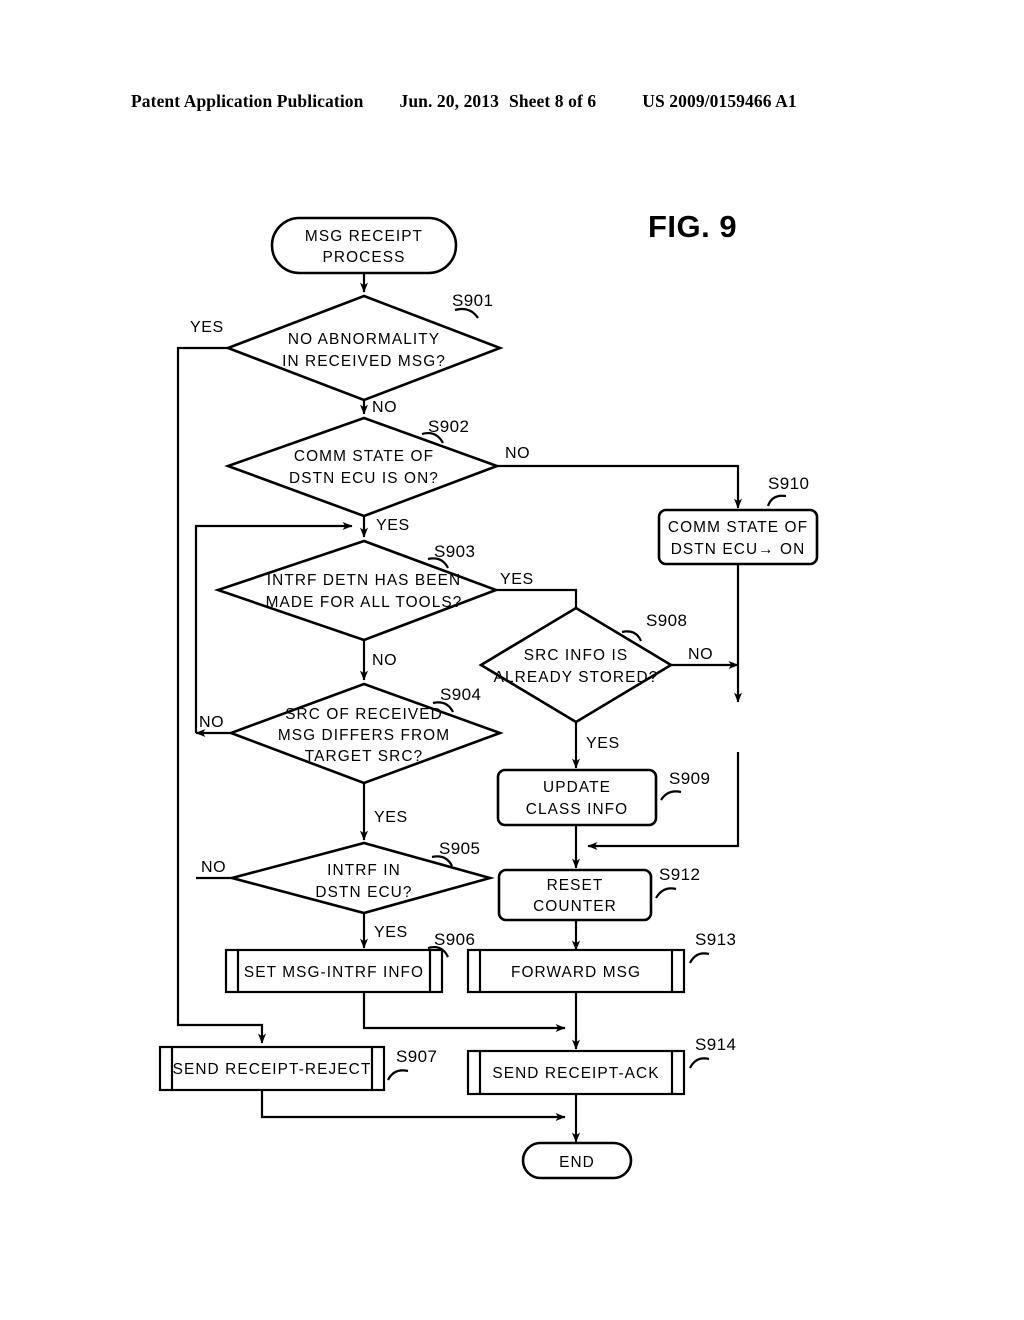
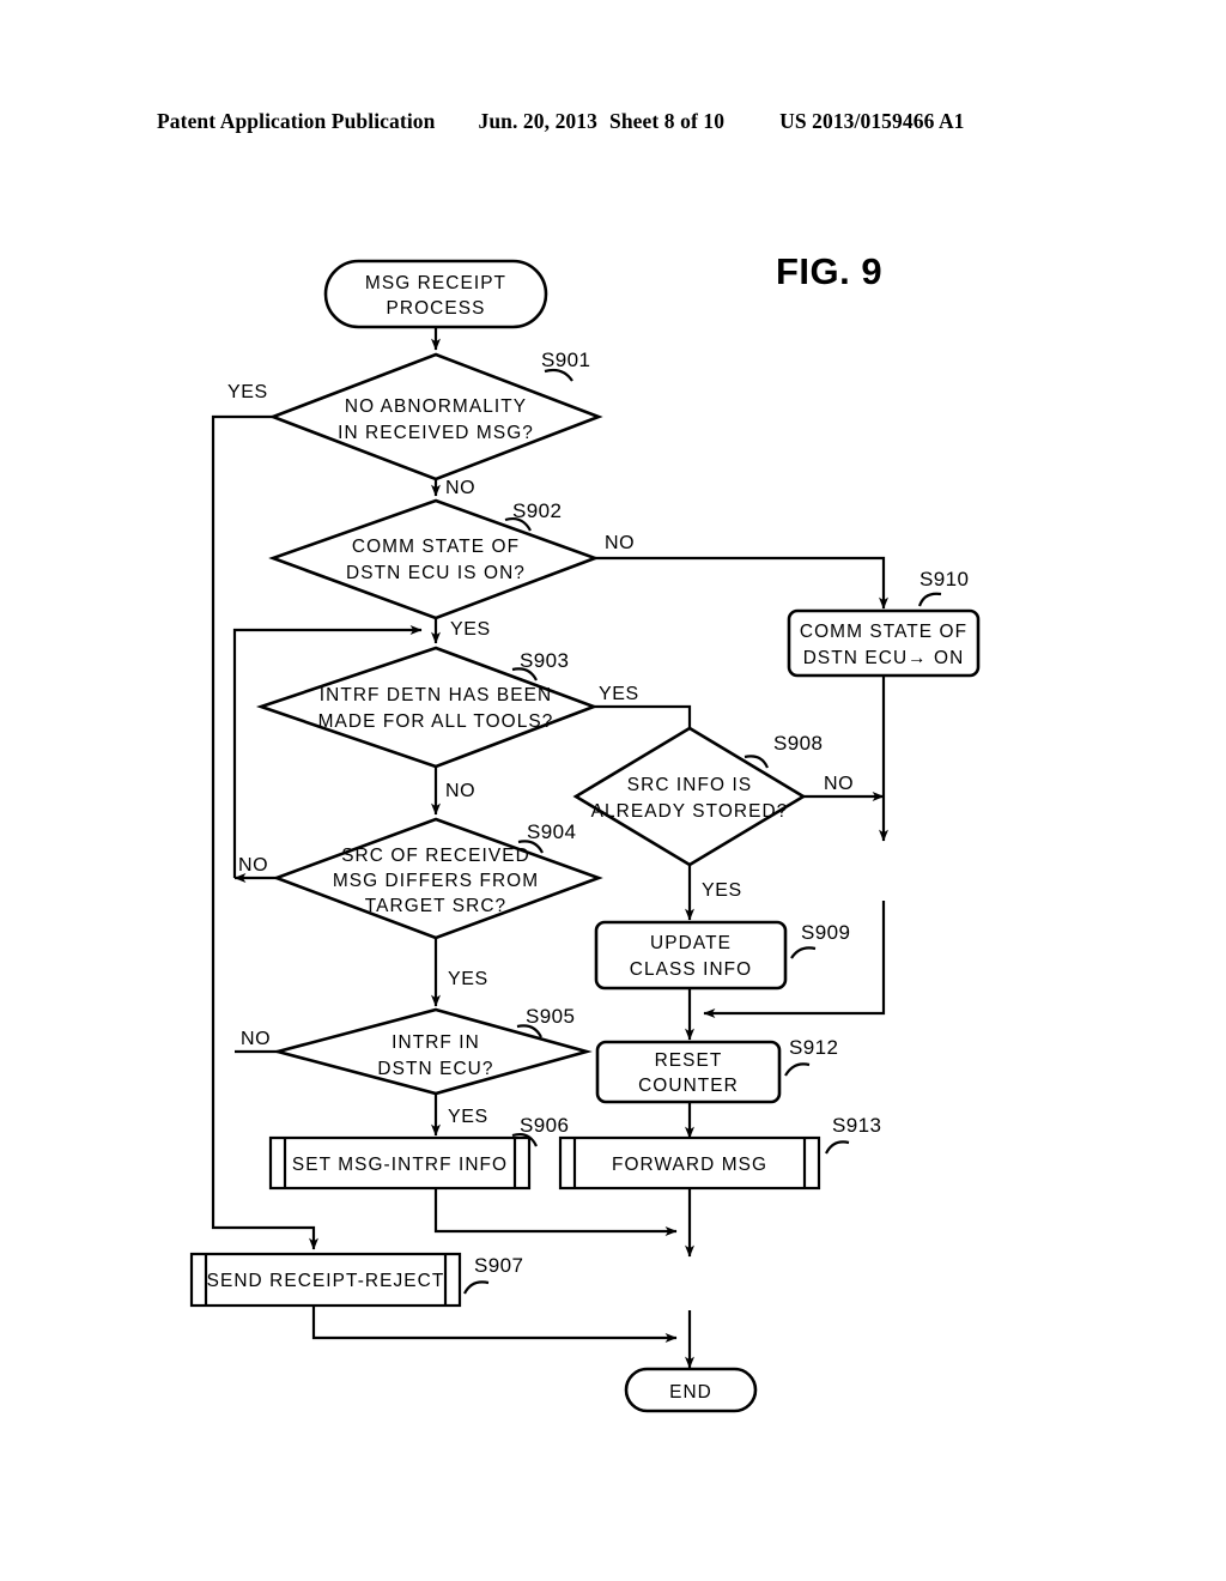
  Patent Application Publication
  Jun. 20, 2013
- Sheet 8 of 6
+ Sheet 8 of 10
- US 2009/0159466 A1
+ US 2013/0159466 A1
  FIG. 9
  MSG RECEIPT
  PROCESS
  NO ABNORMALITY
  IN RECEIVED MSG?
  S901
  YES
  NO
  COMM STATE OF
  DSTN ECU IS ON?
  S902
  NO
  YES
  INTRF DETN HAS BEEN
  MADE FOR ALL TOOLS?
  S903
  YES
  NO
  SRC OF RECEIVED
  MSG DIFFERS FROM
  TARGET SRC?
  S904
  NO
  YES
  INTRF IN
  DSTN ECU?
  S905
  NO
  YES
  SET MSG-INTRF INFO
  S906
  SEND RECEIPT-REJECT
  S907
  SRC INFO IS
  ALREADY STORED?
  S908
  NO
  YES
  UPDATE
  CLASS INFO
  S909
  COMM STATE OF
  DSTN ECU→ ON
  S910
  RESET
  COUNTER
  S912
  FORWARD MSG
  S913
- SEND RECEIPT-ACK
- S914
  END
